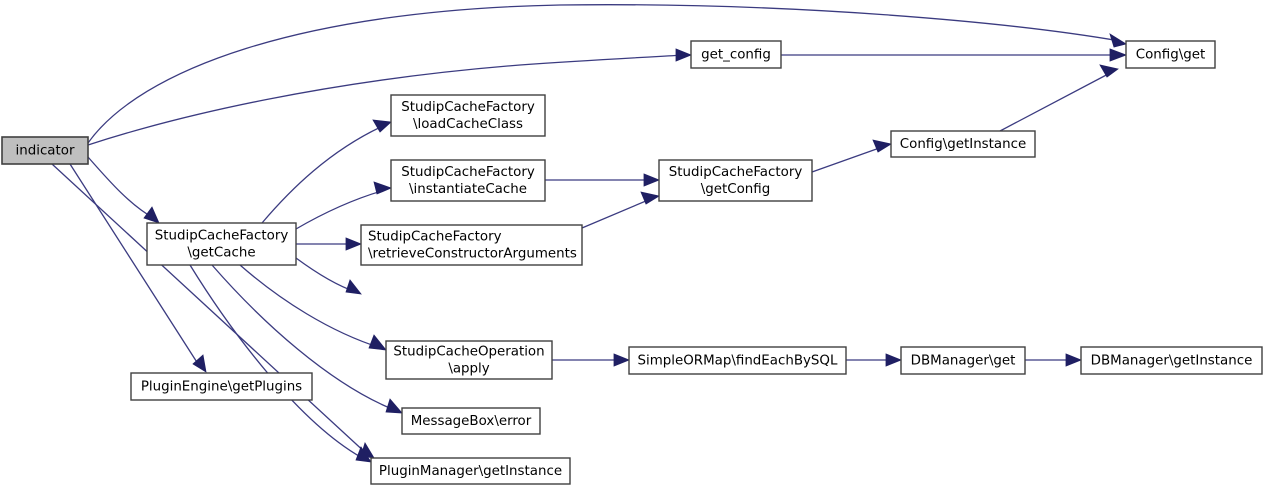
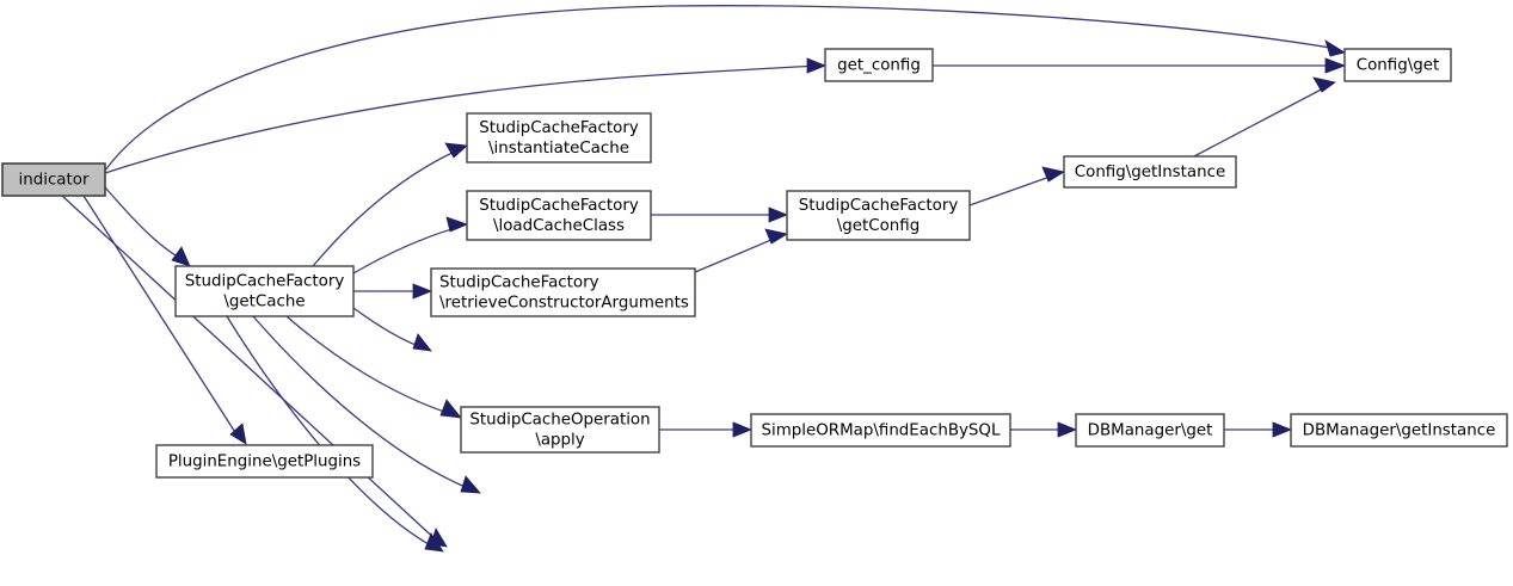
  indicator
  get_config
  Config\get
  StudipCacheFactory
- \loadCacheClass
+ \instantiateCache
  Config\getInstance
  StudipCacheFactory
- \instantiateCache
+ \loadCacheClass
  StudipCacheFactory
  \getConfig
  StudipCacheFactory
  \getCache
  StudipCacheFactory
  \retrieveConstructorArguments
  StudipCacheOperation
  \apply
  SimpleORMap\findEachBySQL
  DBManager\get
  DBManager\getInstance
  PluginEngine\getPlugins
- MessageBox\error
- PluginManager\getInstance
